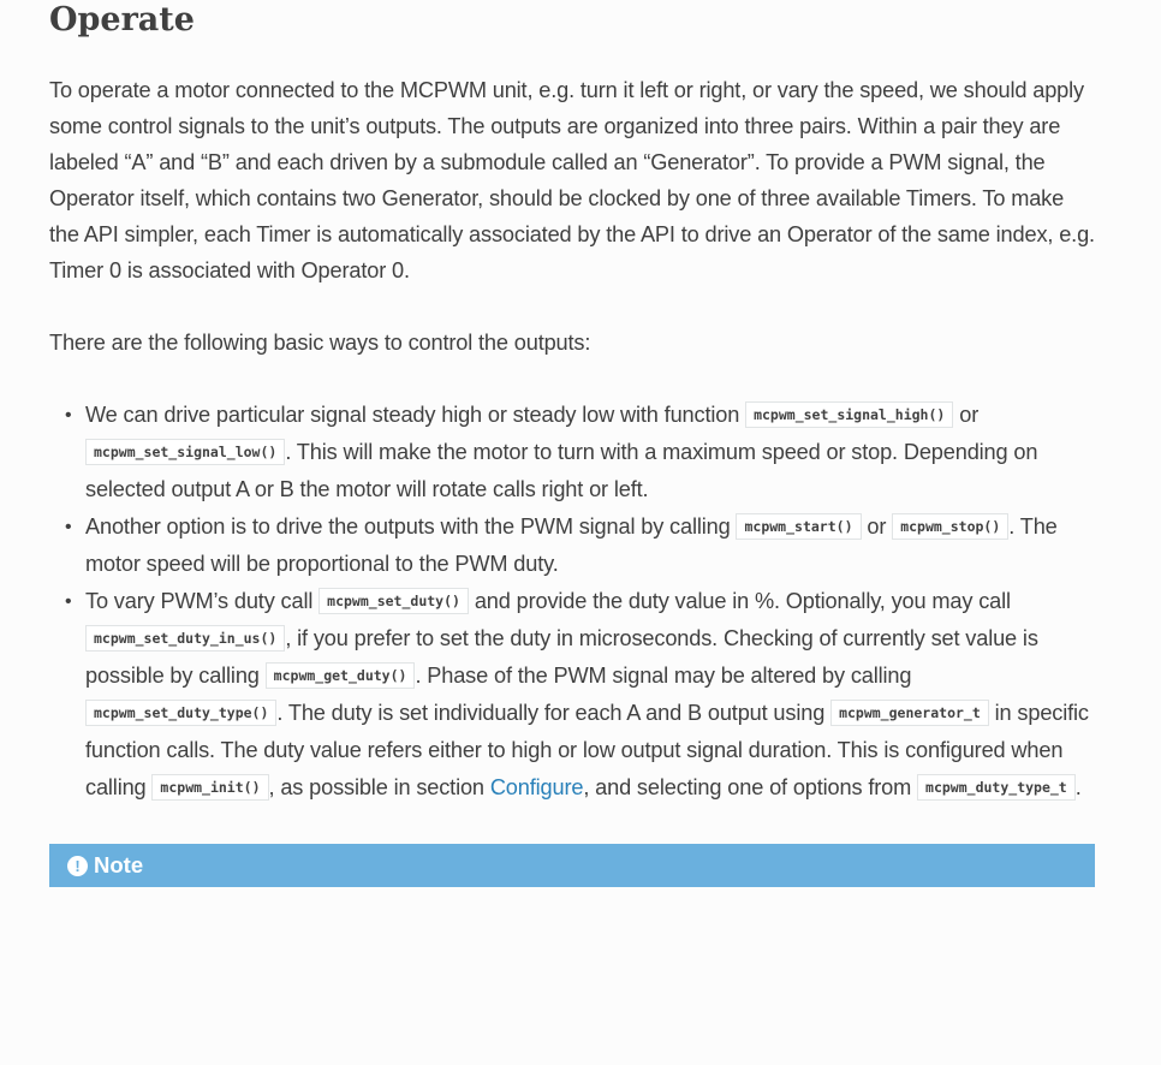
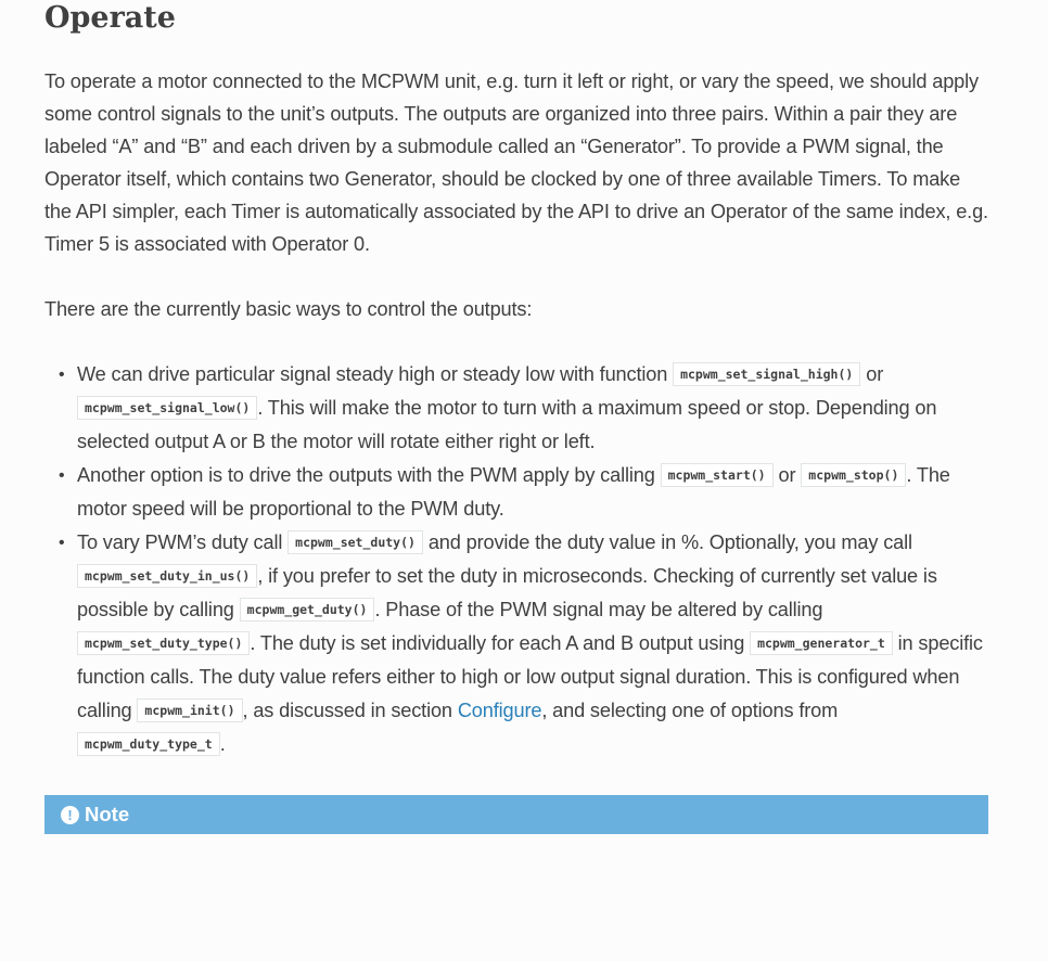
  Operate
- To operate a motor connected to the MCPWM unit, e.g. turn it left or right, or vary the speed, we should apply some control signals to the unit’s outputs. The outputs are organized into three pairs. Within a pair they are labeled “A” and “B” and each driven by a submodule called an “Generator”. To provide a PWM signal, the Operator itself, which contains two Generator, should be clocked by one of three available Timers. To make the API simpler, each Timer is automatically associated by the API to drive an Operator of the same index, e.g. Timer 0 is associated with Operator 0.
+ To operate a motor connected to the MCPWM unit, e.g. turn it left or right, or vary the speed, we should apply some control signals to the unit’s outputs. The outputs are organized into three pairs. Within a pair they are labeled “A” and “B” and each driven by a submodule called an “Generator”. To provide a PWM signal, the Operator itself, which contains two Generator, should be clocked by one of three available Timers. To make the API simpler, each Timer is automatically associated by the API to drive an Operator of the same index, e.g. Timer 5 is associated with Operator 0.
- There are the following basic ways to control the outputs:
+ There are the currently basic ways to control the outputs:
  •
- We can drive particular signal steady high or steady low with function mcpwm_set_signal_high() or mcpwm_set_signal_low() . This will make the motor to turn with a maximum speed or stop. Depending on selected output A or B the motor will rotate calls right or left.
+ We can drive particular signal steady high or steady low with function mcpwm_set_signal_high() or mcpwm_set_signal_low() . This will make the motor to turn with a maximum speed or stop. Depending on selected output A or B the motor will rotate either right or left.
  •
- Another option is to drive the outputs with the PWM signal by calling mcpwm_start() or mcpwm_stop() . The motor speed will be proportional to the PWM duty.
+ Another option is to drive the outputs with the PWM apply by calling mcpwm_start() or mcpwm_stop() . The motor speed will be proportional to the PWM duty.
  •
- To vary PWM’s duty call mcpwm_set_duty() and provide the duty value in %. Optionally, you may call mcpwm_set_duty_in_us() , if you prefer to set the duty in microseconds. Checking of currently set value is possible by calling mcpwm_get_duty() . Phase of the PWM signal may be altered by calling mcpwm_set_duty_type() . The duty is set individually for each A and B output using mcpwm_generator_t in specific function calls. The duty value refers either to high or low output signal duration. This is configured when calling mcpwm_init() , as possible in section Configure, and selecting one of options from mcpwm_duty_type_t .
+ To vary PWM’s duty call mcpwm_set_duty() and provide the duty value in %. Optionally, you may call mcpwm_set_duty_in_us() , if you prefer to set the duty in microseconds. Checking of currently set value is possible by calling mcpwm_get_duty() . Phase of the PWM signal may be altered by calling mcpwm_set_duty_type() . The duty is set individually for each A and B output using mcpwm_generator_t in specific function calls. The duty value refers either to high or low output signal duration. This is configured when calling mcpwm_init() , as discussed in section Configure, and selecting one of options from mcpwm_duty_type_t .
  !
  Note
